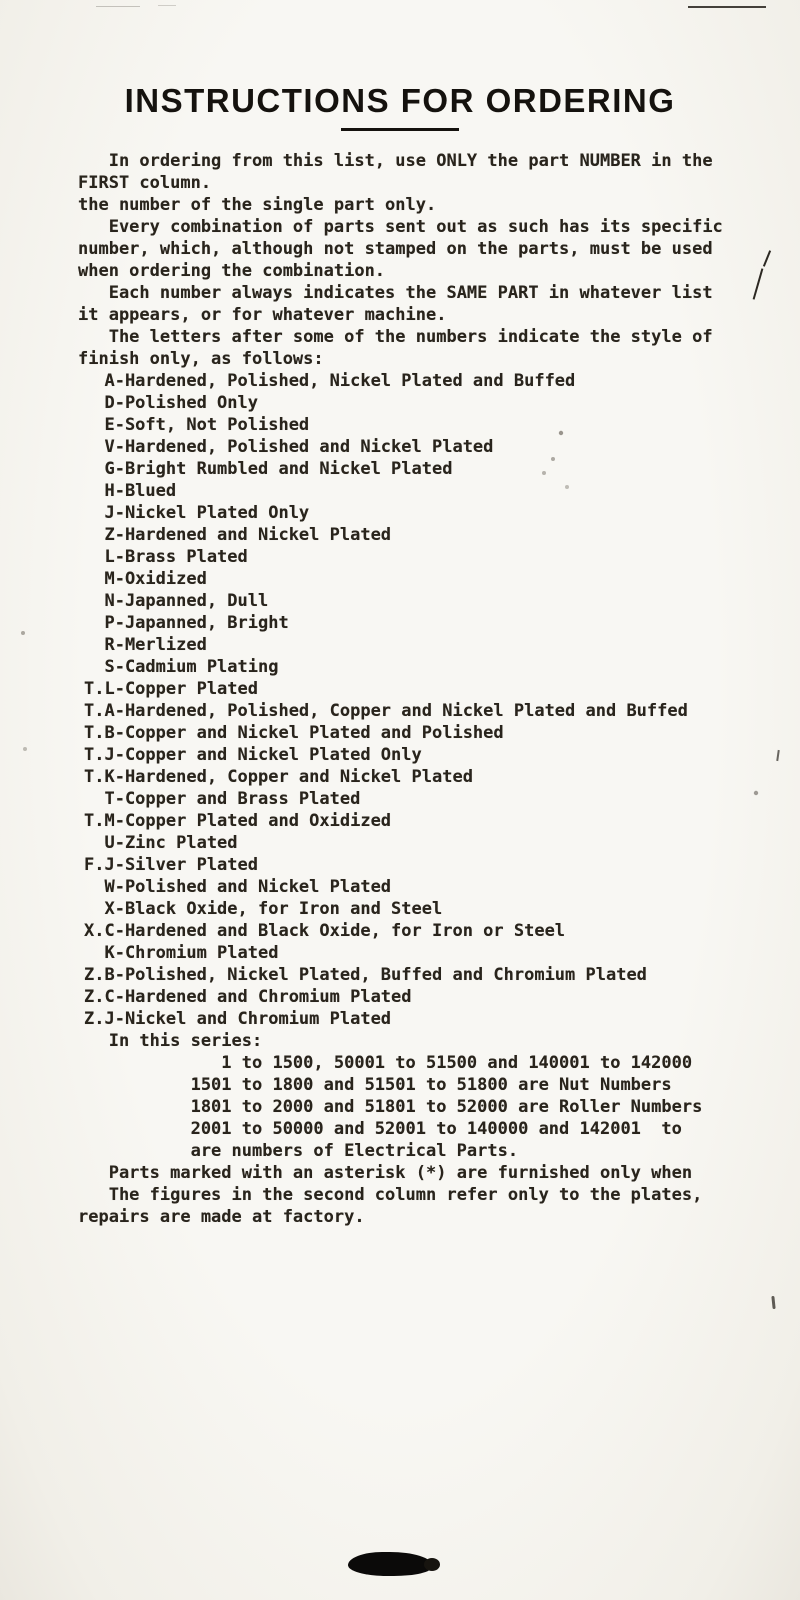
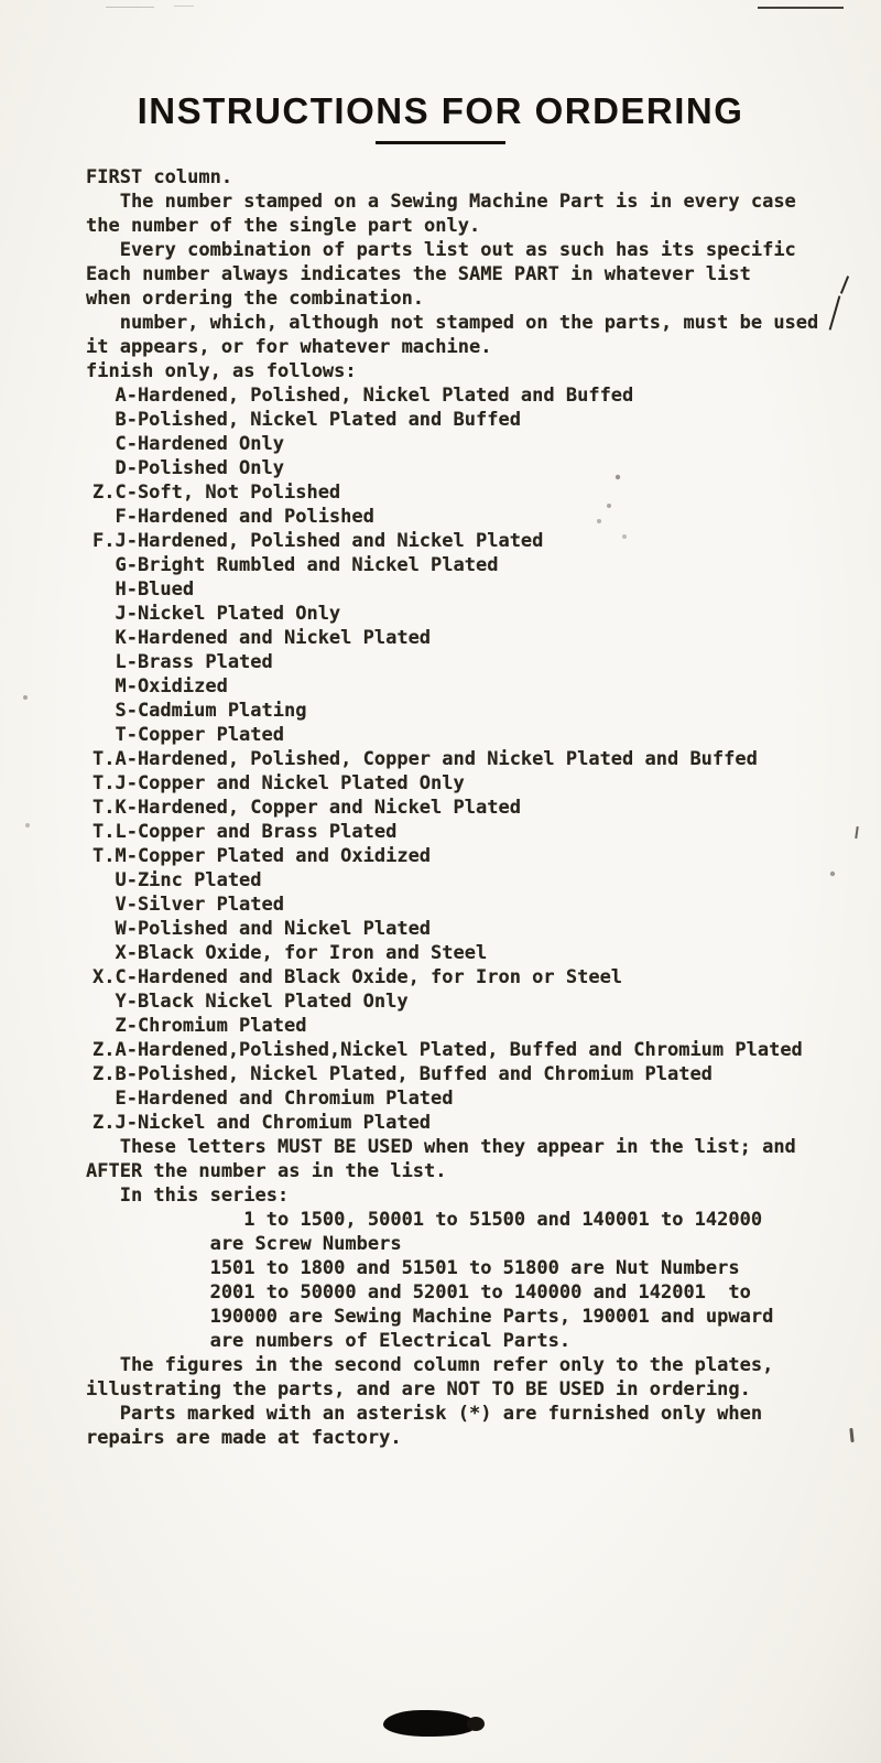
  INSTRUCTIONS FOR ORDERING
- In ordering from this list, use ONLY the part NUMBER in the
  FIRST column.
+ The number stamped on a Sewing Machine Part is in every case
  the number of the single part only.
- Every combination of parts sent out as such has its specific
+ Every combination of parts list out as such has its specific
- number, which, although not stamped on the parts, must be used
+ Each number always indicates the SAME PART in whatever list
  when ordering the combination.
- Each number always indicates the SAME PART in whatever list
+ number, which, although not stamped on the parts, must be used
  it appears, or for whatever machine.
- The letters after some of the numbers indicate the style of
  finish only, as follows:
  A-Hardened, Polished, Nickel Plated and Buffed
+ B-Polished, Nickel Plated and Buffed
+ C-Hardened Only
  D-Polished Only
- E-Soft, Not Polished
+ Z.C-Soft, Not Polished
+ F-Hardened and Polished
- V-Hardened, Polished and Nickel Plated
+ F.J-Hardened, Polished and Nickel Plated
  G-Bright Rumbled and Nickel Plated
  H-Blued
  J-Nickel Plated Only
- Z-Hardened and Nickel Plated
+ K-Hardened and Nickel Plated
  L-Brass Plated
  M-Oxidized
- N-Japanned, Dull
- P-Japanned, Bright
- R-Merlized
  S-Cadmium Plating
- T.L-Copper Plated
+ T-Copper Plated
  T.A-Hardened, Polished, Copper and Nickel Plated and Buffed
- T.B-Copper and Nickel Plated and Polished
  T.J-Copper and Nickel Plated Only
  T.K-Hardened, Copper and Nickel Plated
- T-Copper and Brass Plated
+ T.L-Copper and Brass Plated
  T.M-Copper Plated and Oxidized
  U-Zinc Plated
- F.J-Silver Plated
+ V-Silver Plated
  W-Polished and Nickel Plated
  X-Black Oxide, for Iron and Steel
  X.C-Hardened and Black Oxide, for Iron or Steel
+ Y-Black Nickel Plated Only
- K-Chromium Plated
+ Z-Chromium Plated
+ Z.A-Hardened,Polished,Nickel Plated, Buffed and Chromium Plated
  Z.B-Polished, Nickel Plated, Buffed and Chromium Plated
- Z.C-Hardened and Chromium Plated
+ E-Hardened and Chromium Plated
  Z.J-Nickel and Chromium Plated
+ These letters MUST BE USED when they appear in the list; and
+ AFTER the number as in the list.
  In this series:
  1 to 1500, 50001 to 51500 and 140001 to 142000
+ are Screw Numbers
  1501 to 1800 and 51501 to 51800 are Nut Numbers
- 1801 to 2000 and 51801 to 52000 are Roller Numbers
  2001 to 50000 and 52001 to 140000 and 142001 to
+ 190000 are Sewing Machine Parts, 190001 and upward
  are numbers of Electrical Parts.
- Parts marked with an asterisk (*) are furnished only when
+ The figures in the second column refer only to the plates,
+ illustrating the parts, and are NOT TO BE USED in ordering.
- The figures in the second column refer only to the plates,
+ Parts marked with an asterisk (*) are furnished only when
  repairs are made at factory.
